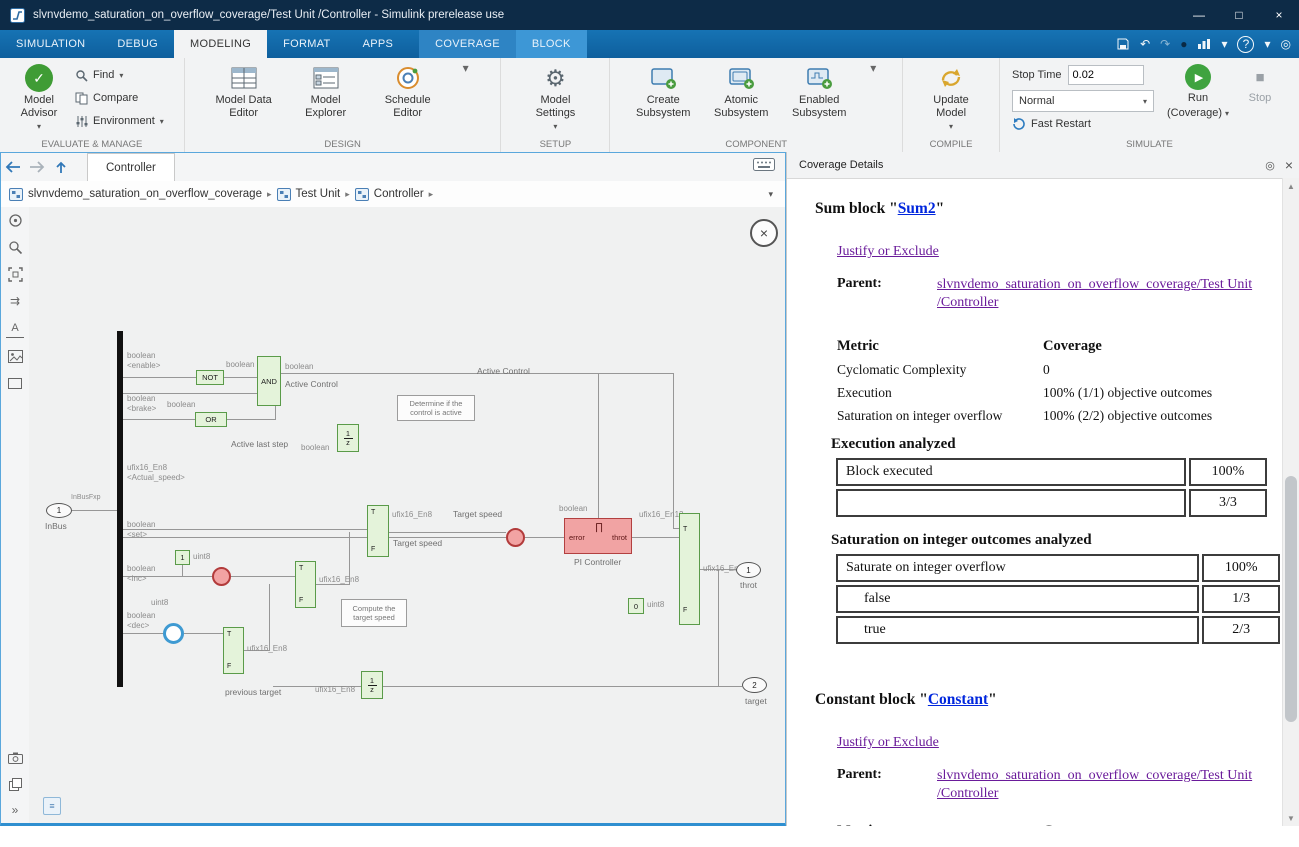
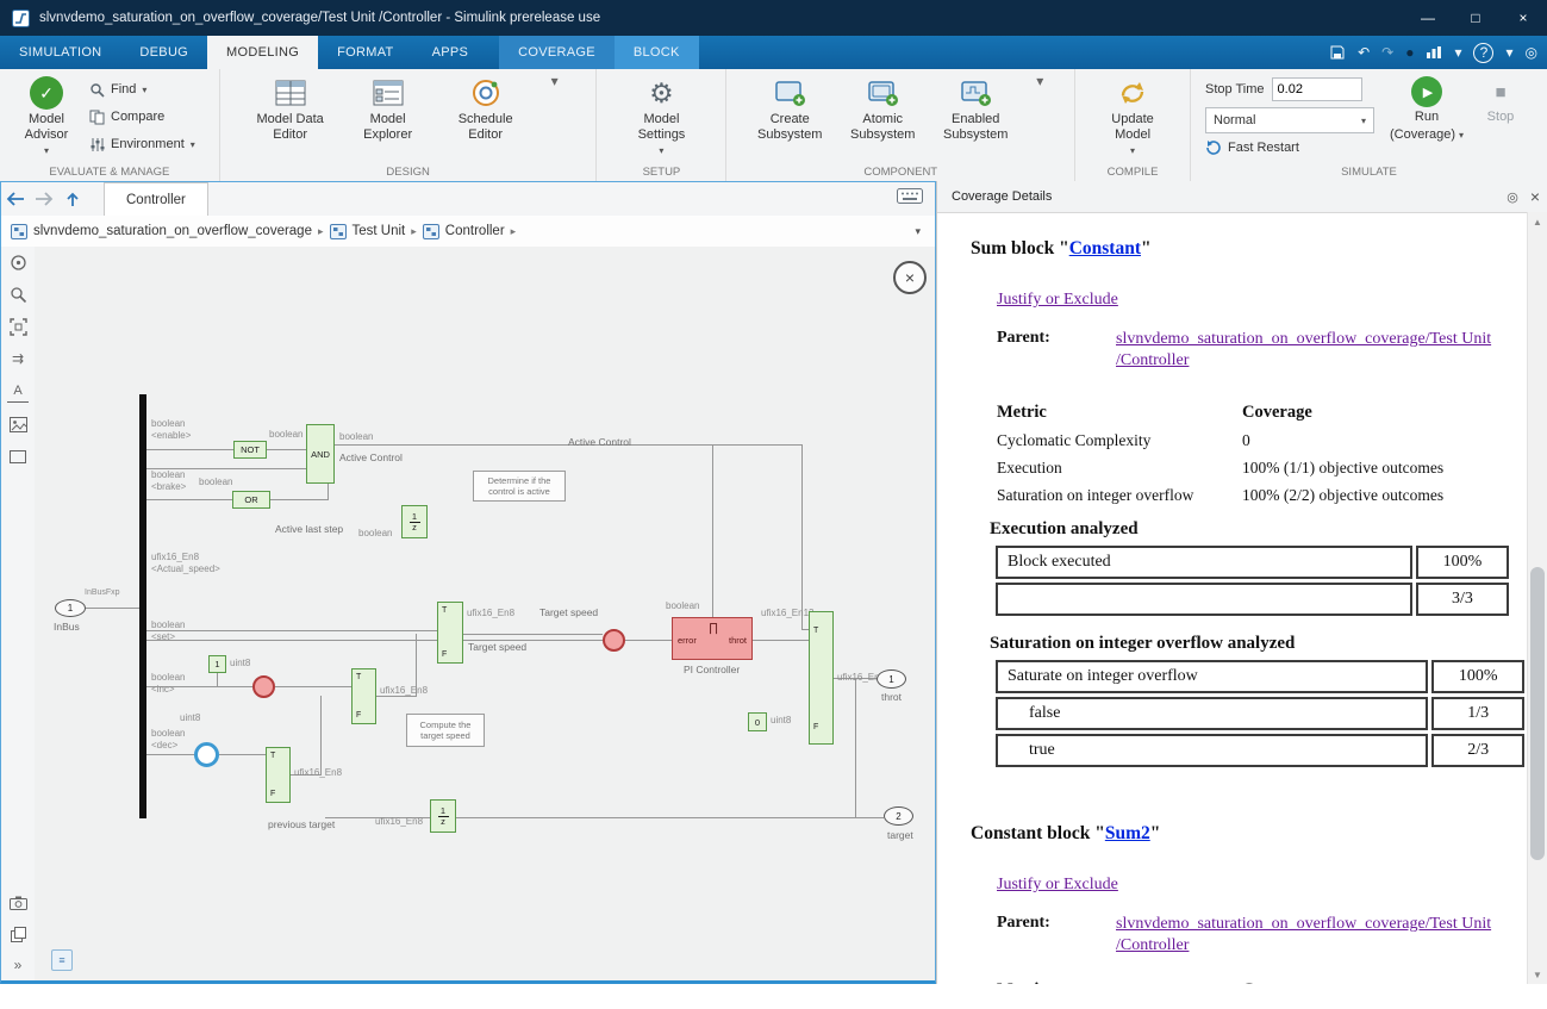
  slvnvdemo_saturation_on_overflow_coverage/Test Unit /Controller - Simulink prerelease use
  —
  □
  ×
  SIMULATION
  DEBUG
  MODELING
  FORMAT
  APPS
  COVERAGE
  BLOCK
  ↶
  ↷
  ●
  ▾
  ?
  ▾
  ◎
  ✓
  Model Advisor
  ▾
  Find
  ▾
  Compare
  Environment
  ▾
  EVALUATE & MANAGE
  Model Data Editor
  Model Explorer
  Schedule Editor
  ▾
  DESIGN
  ⚙
  Model Settings
  ▾
  SETUP
  Create Subsystem
  Atomic Subsystem
  Enabled Subsystem
  ▾
  COMPONENT
  Update Model
  ▾
  COMPILE
  Stop Time
  0.02
  Normal
  ▾
  Fast Restart
  ▶
  Run
  (Coverage)
  ▾
  ■
  Stop
  SIMULATE
  Controller
  slvnvdemo_saturation_on_overflow_coverage
  ▸
  Test Unit
  ▸
  Controller
  ▸
  ▾
  ⇉
  A
  »
  1
  InBus
  NOT
  AND
  OR
  1
  z
  boolean
  <enable>
  boolean
  <brake>
  boolean
  boolean
  Active Control
  boolean
  Active last step
  boolean
  Active Control
  ufix16_En8
  <Actual_speed>
  boolean
  <set>
  boolean
  <inc>
  boolean
  <dec>
  Determine if the control is active
  Compute the target speed
  1
  uint8
  ufix16_En8
  uint8
  ufix16_En8
  ufix16_En8
  Target speed
  Target speed
  boolean
  error
  ∏
  throt
  PI Controller
  ufix16_En1
  0
  uint8
  ufix16_E
  1
  throt
  2
  target
  1
  z
  ufix16_En8
  previous target
  ×
  ≡
  Coverage Details
  ◎
  ×
- Sum block "Sum2"
+ Sum block "Constant"
  Justify or Exclude
  Parent:
  slvnvdemo_saturation_on_overflow_coverage/Test Unit /Controller
  Metric
  Coverage
  Cyclomatic Complexity
  0
  Execution
  100% (1/1) objective outcomes
  Saturation on integer overflow
  100% (2/2) objective outcomes
  Execution analyzed
  Block executed	100%
  	3/3
- Saturation on integer outcomes analyzed
+ Saturation on integer overflow analyzed
  Saturate on integer overflow	100%
  false	1/3
  true	2/3
- Constant block "Constant"
+ Constant block "Sum2"
  Justify or Exclude
  Parent:
  slvnvdemo_saturation_on_overflow_coverage/Test Unit /Controller
  ▲
  ▼
